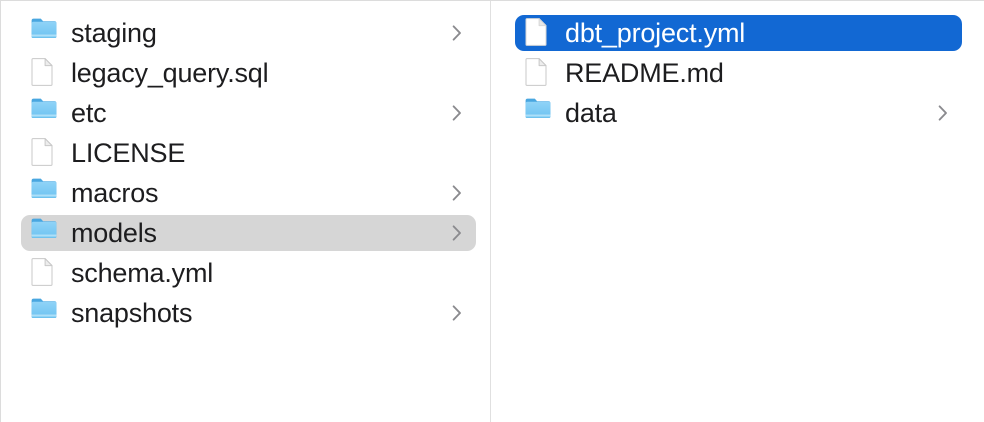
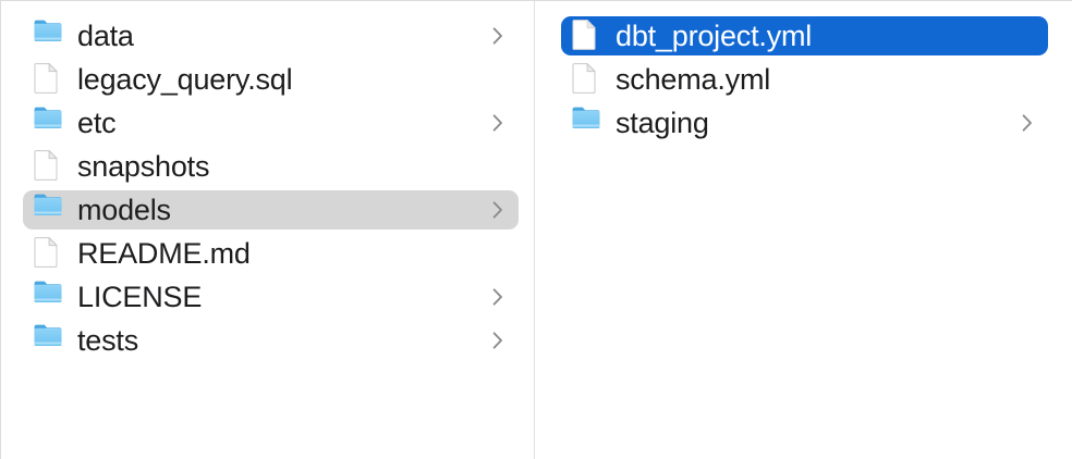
- staging
+ data
  legacy_query.sql
  etc
- LICENSE
+ snapshots
- macros
  models
- schema.yml
+ README.md
- snapshots
+ LICENSE
+ tests
  dbt_project.yml
- README.md
+ schema.yml
- data
+ staging
